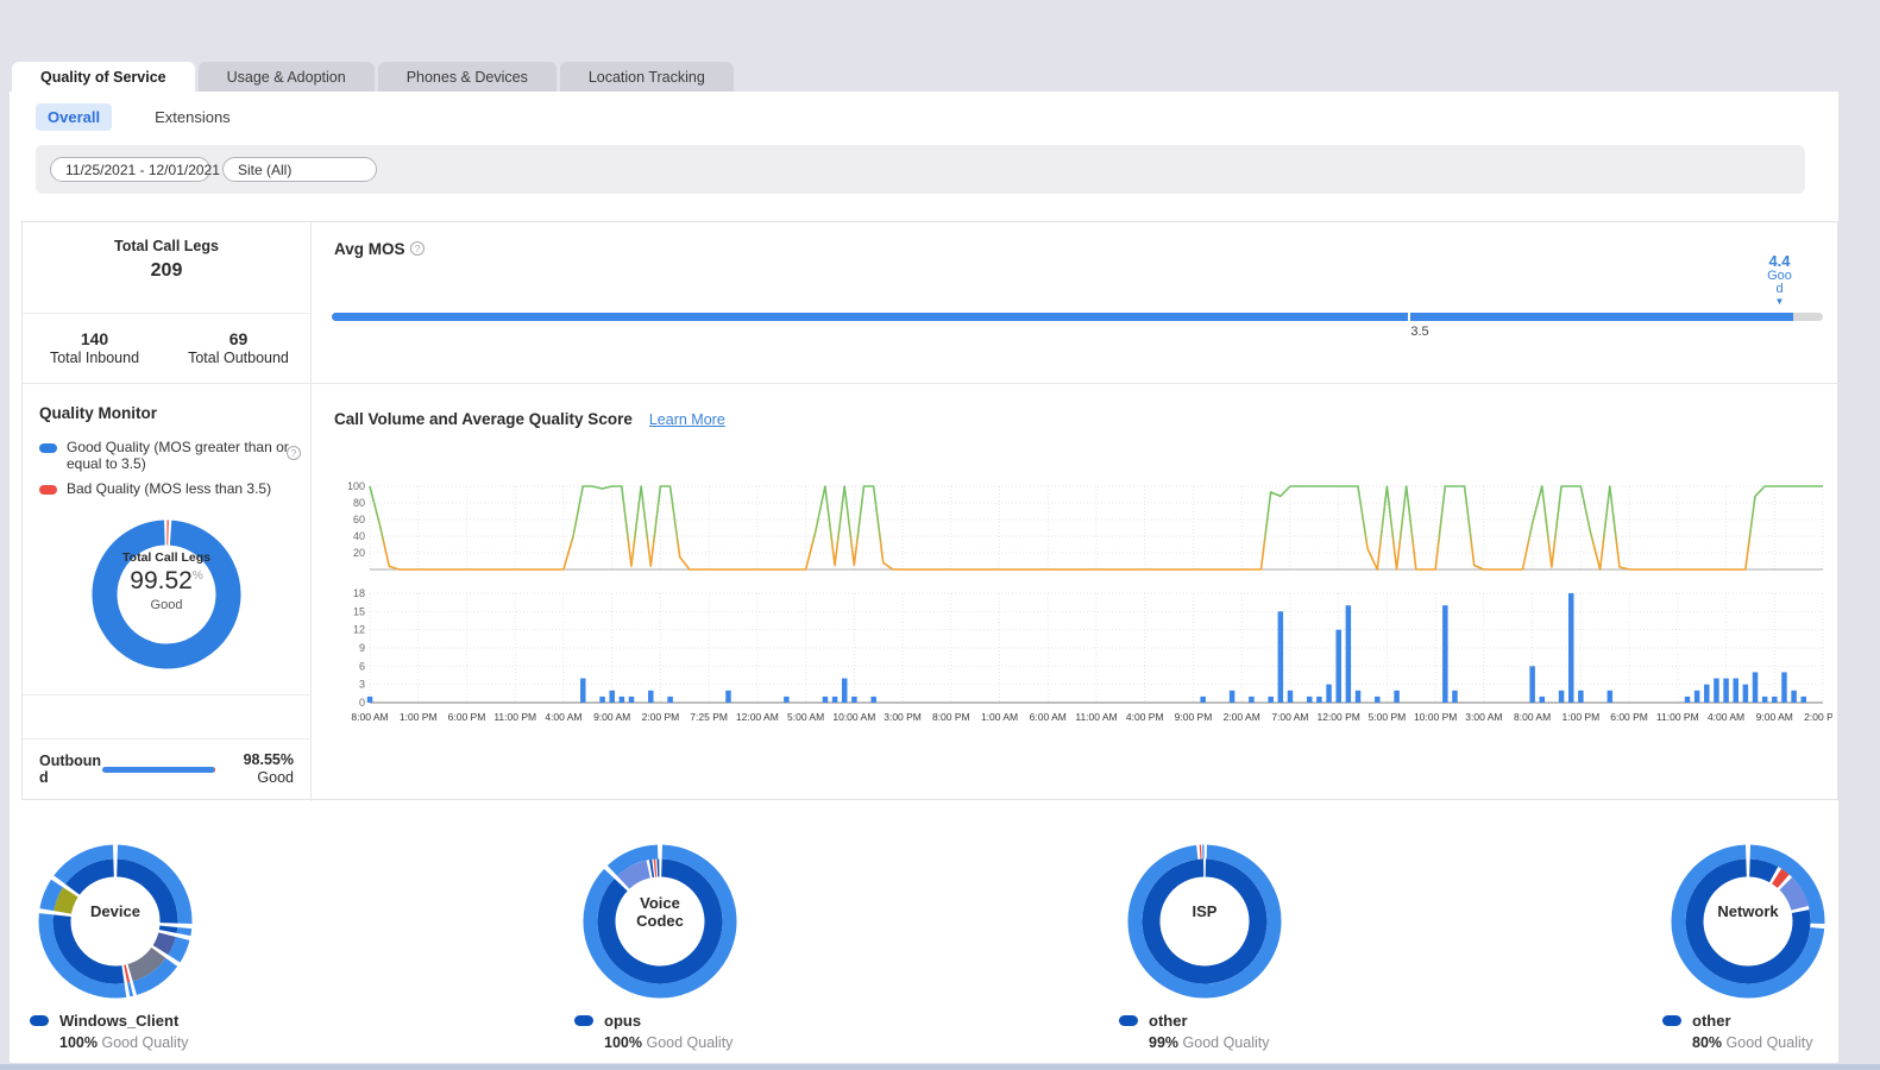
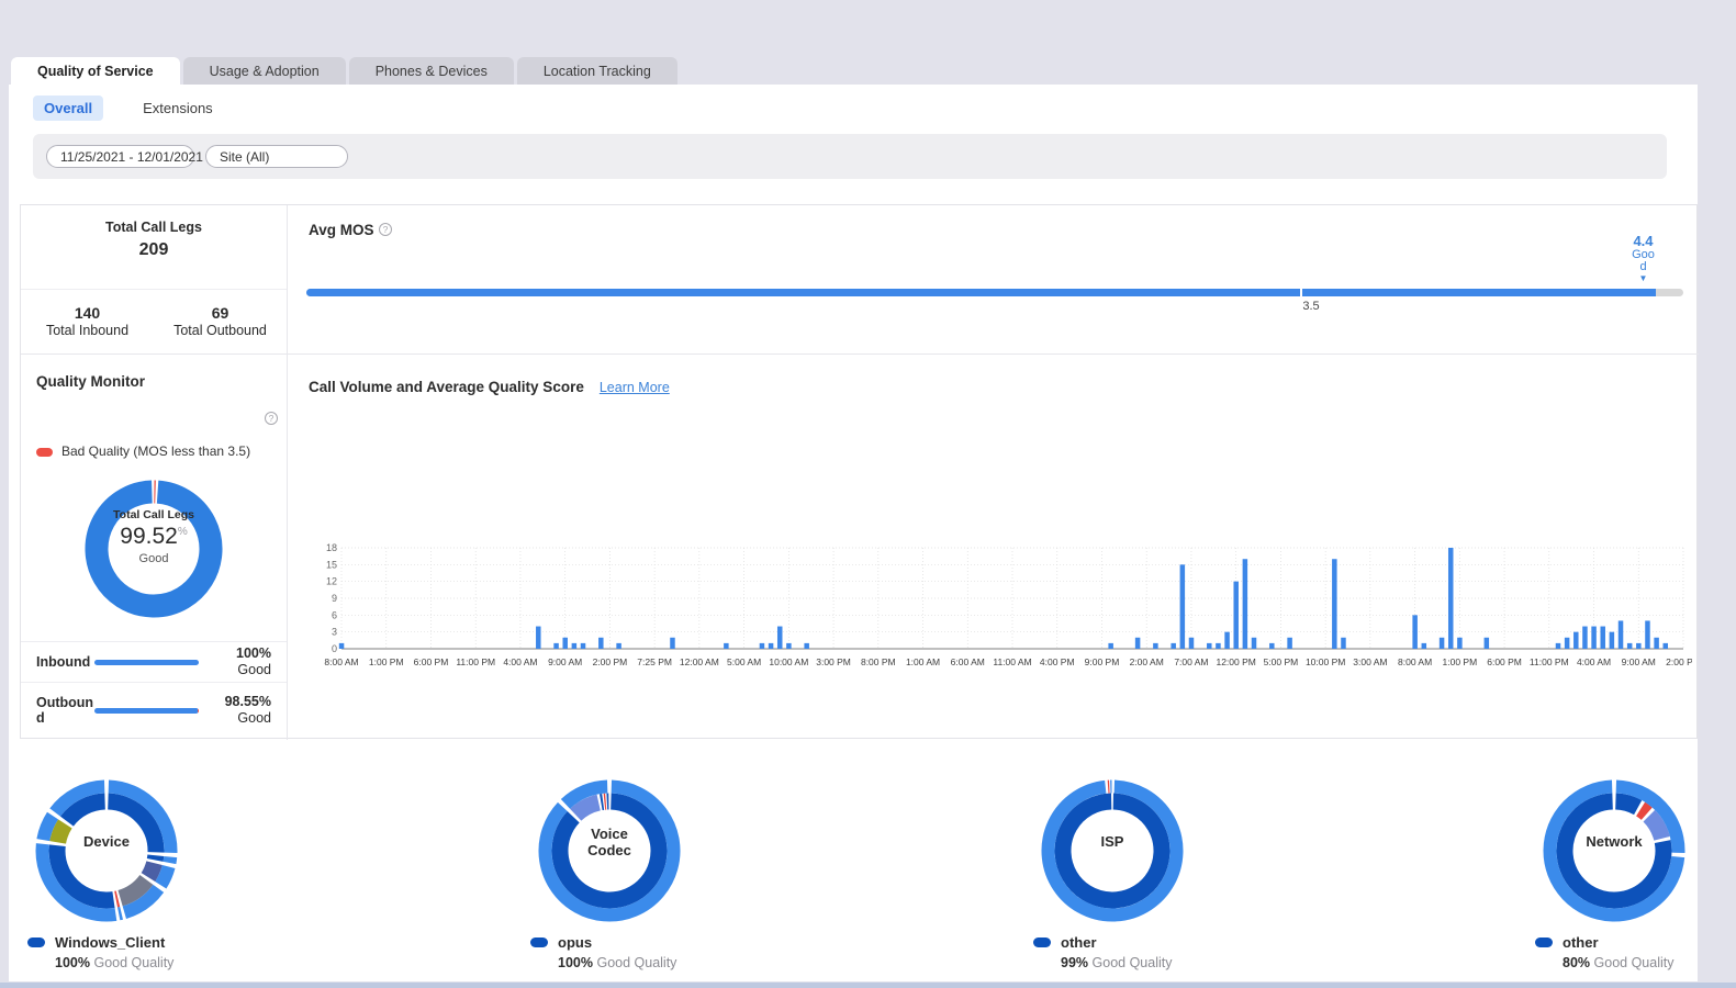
  Quality of Service
  Usage & Adoption
  Phones & Devices
  Location Tracking
  Overall
  Extensions
  11/25/2021 - 12/01/2021
  Site (All)
  Total Call Legs
  209
  140
  Total Inbound
  69
  Total Outbound
  Avg MOS ?
  3.5
  4.4
  Good
  ▼
  Quality Monitor
- Good Quality (MOS greater than or equal to 3.5)
  ?
  Bad Quality (MOS less than 3.5)
  Total Call Legs
  99.52%
  Good
+ Inbound
+ 100% Good
  Outbound
  98.55% Good
  Call Volume and Average Quality Score
  Learn More
- 20
- 40
- 60
- 80
- 100
  8:00 AM
  1:00 PM
  6:00 PM
  11:00 PM
  4:00 AM
  9:00 AM
  2:00 PM
  7:25 PM
  12:00 AM
  5:00 AM
  10:00 AM
  3:00 PM
  8:00 PM
  1:00 AM
  6:00 AM
  11:00 AM
  4:00 PM
  9:00 PM
  2:00 AM
  7:00 AM
  12:00 PM
  5:00 PM
  10:00 PM
  3:00 AM
  8:00 AM
  1:00 PM
  6:00 PM
  11:00 PM
  4:00 AM
  9:00 AM
  2:00 P
  0
  3
  6
  9
  12
  15
  18
  Device
  Windows_Client
  100% Good Quality
  Voice Codec
  opus
  100% Good Quality
  ISP
  other
  99% Good Quality
  Network
  other
  80% Good Quality
